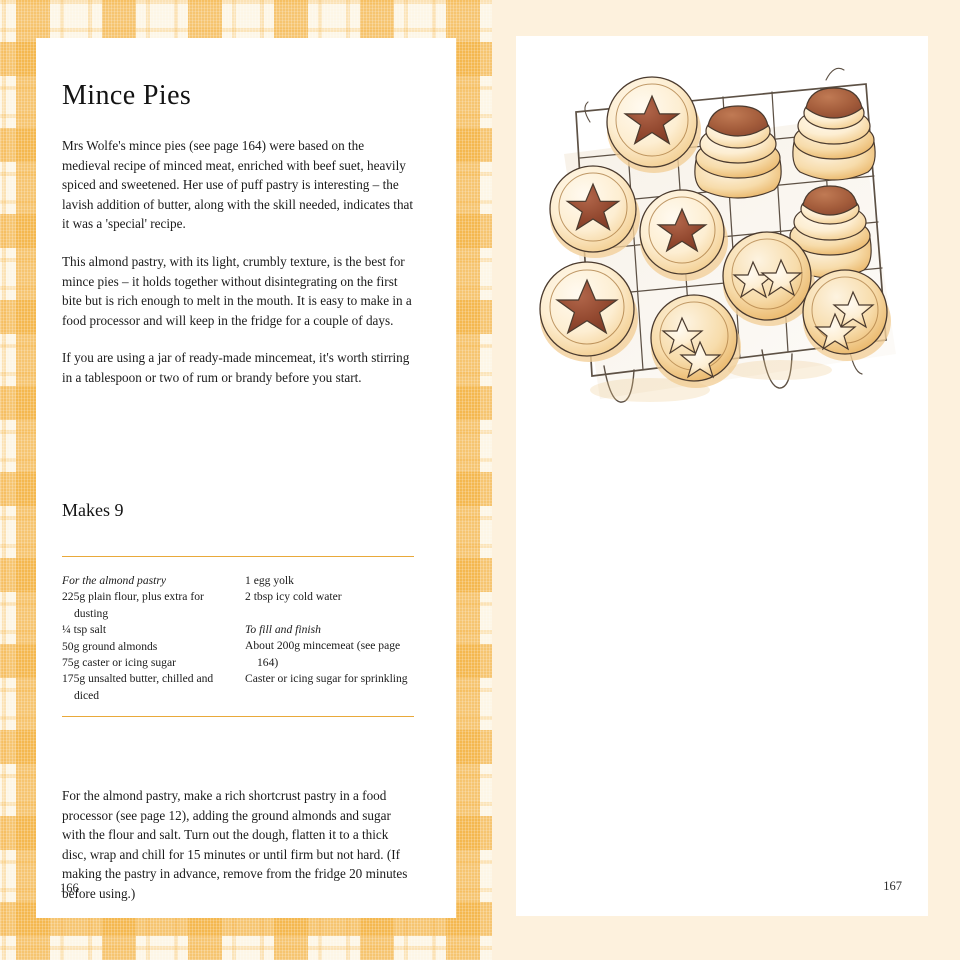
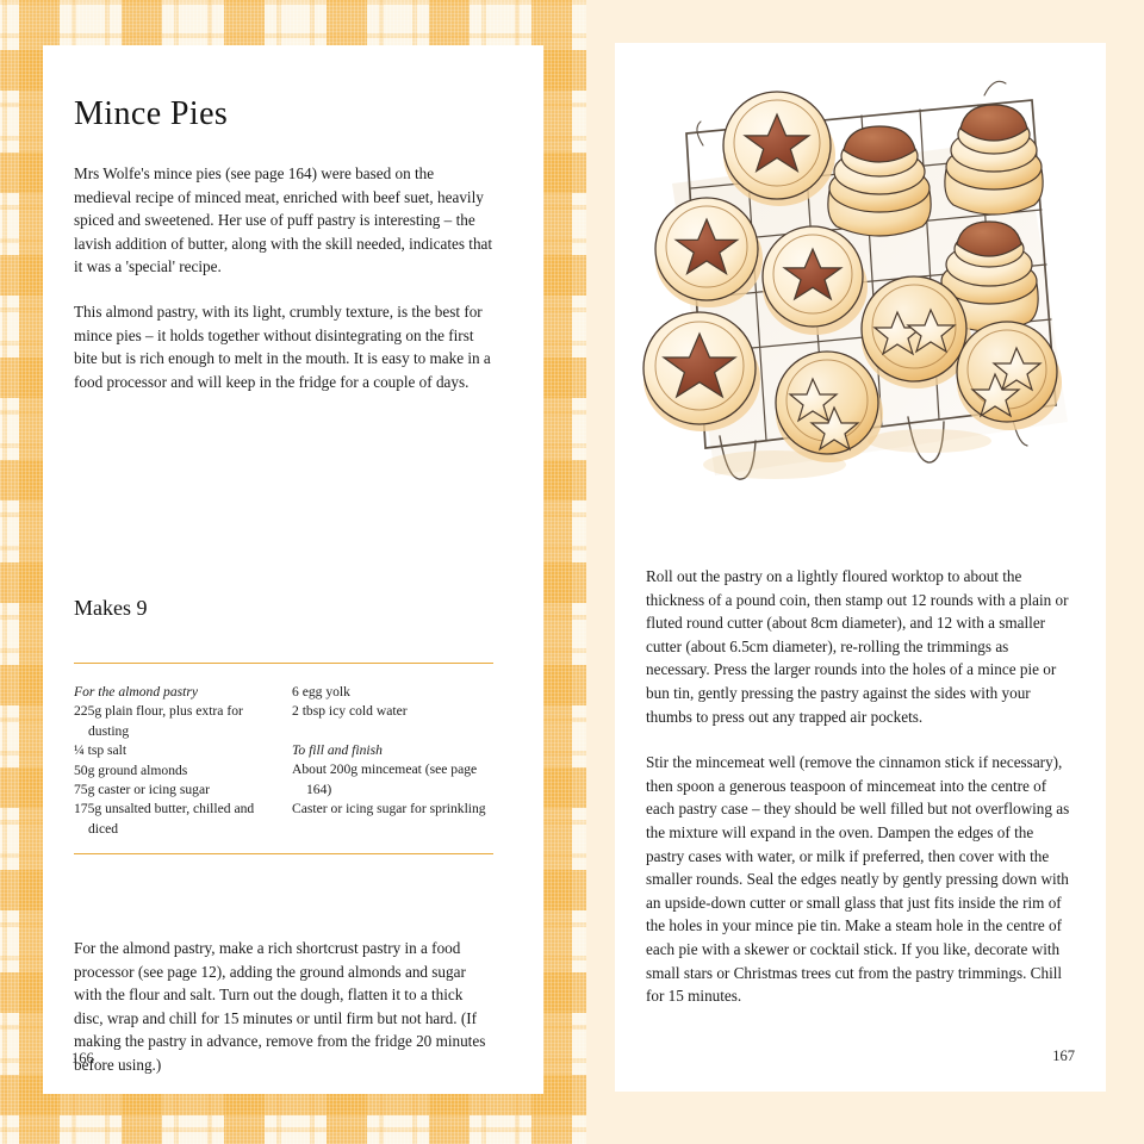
  Mince Pies
  Mrs Wolfe's mince pies (see page 164) were based on the medieval recipe of minced meat, enriched with beef suet, heavily spiced and sweetened. Her use of puff pastry is interesting – the lavish addition of butter, along with the skill needed, indicates that it was a 'special' recipe.
  This almond pastry, with its light, crumbly texture, is the best for mince pies – it holds together without disintegrating on the first bite but is rich enough to melt in the mouth. It is easy to make in a food processor and will keep in the fridge for a couple of days.
- If you are using a jar of ready-made mincemeat, it's worth stirring in a tablespoon or two of rum or brandy before you start.
  Makes 9
  For the almond pastry
  225g plain flour, plus extra for dusting
  ¼ tsp salt
  50g ground almonds
  75g caster or icing sugar
  175g unsalted butter, chilled and diced
- 1 egg yolk
+ 6 egg yolk
  2 tbsp icy cold water
  To fill and finish
  About 200g mincemeat (see page 164)
  Caster or icing sugar for sprinkling
  For the almond pastry, make a rich shortcrust pastry in a food processor (see page 12), adding the ground almonds and sugar with the flour and salt. Turn out the dough, flatten it to a thick disc, wrap and chill for 15 minutes or until firm but not hard. (If making the pastry in advance, remove from the fridge 20 minutes before using.)
  166
+ Roll out the pastry on a lightly floured worktop to about the thickness of a pound coin, then stamp out 12 rounds with a plain or fluted round cutter (about 8cm diameter), and 12 with a smaller cutter (about 6.5cm diameter), re-rolling the trimmings as necessary. Press the larger rounds into the holes of a mince pie or bun tin, gently pressing the pastry against the sides with your thumbs to press out any trapped air pockets.
+ Stir the mincemeat well (remove the cinnamon stick if necessary), then spoon a generous teaspoon of mincemeat into the centre of each pastry case – they should be well filled but not overflowing as the mixture will expand in the oven. Dampen the edges of the pastry cases with water, or milk if preferred, then cover with the smaller rounds. Seal the edges neatly by gently pressing down with an upside-down cutter or small glass that just fits inside the rim of the holes in your mince pie tin. Make a steam hole in the centre of each pie with a skewer or cocktail stick. If you like, decorate with small stars or Christmas trees cut from the pastry trimmings. Chill for 15 minutes.
  167
